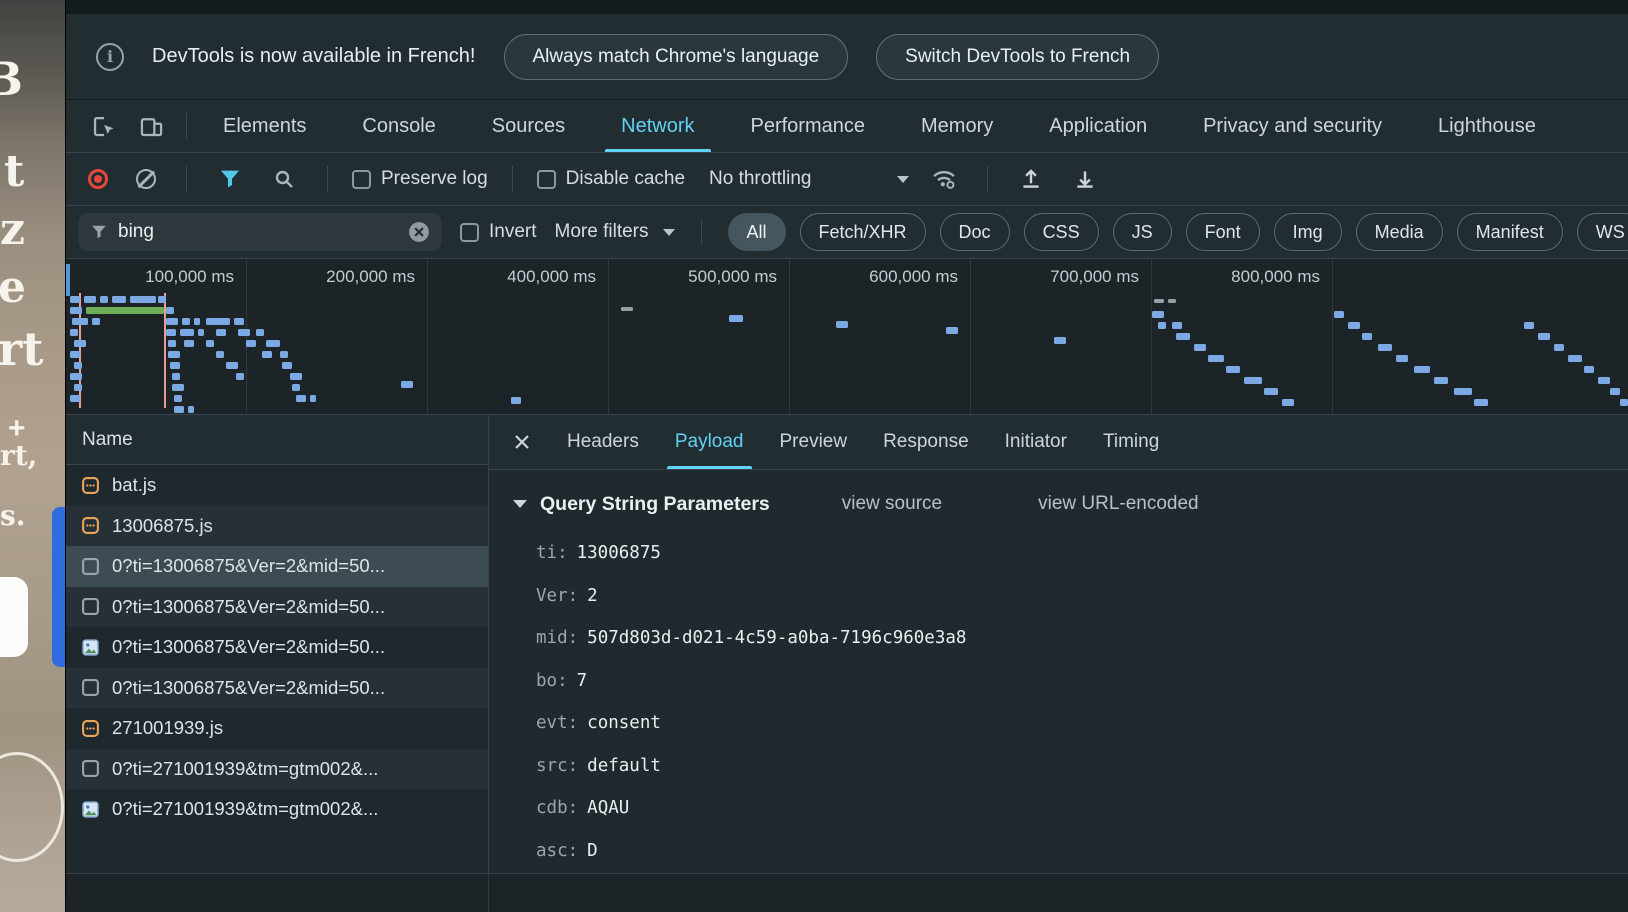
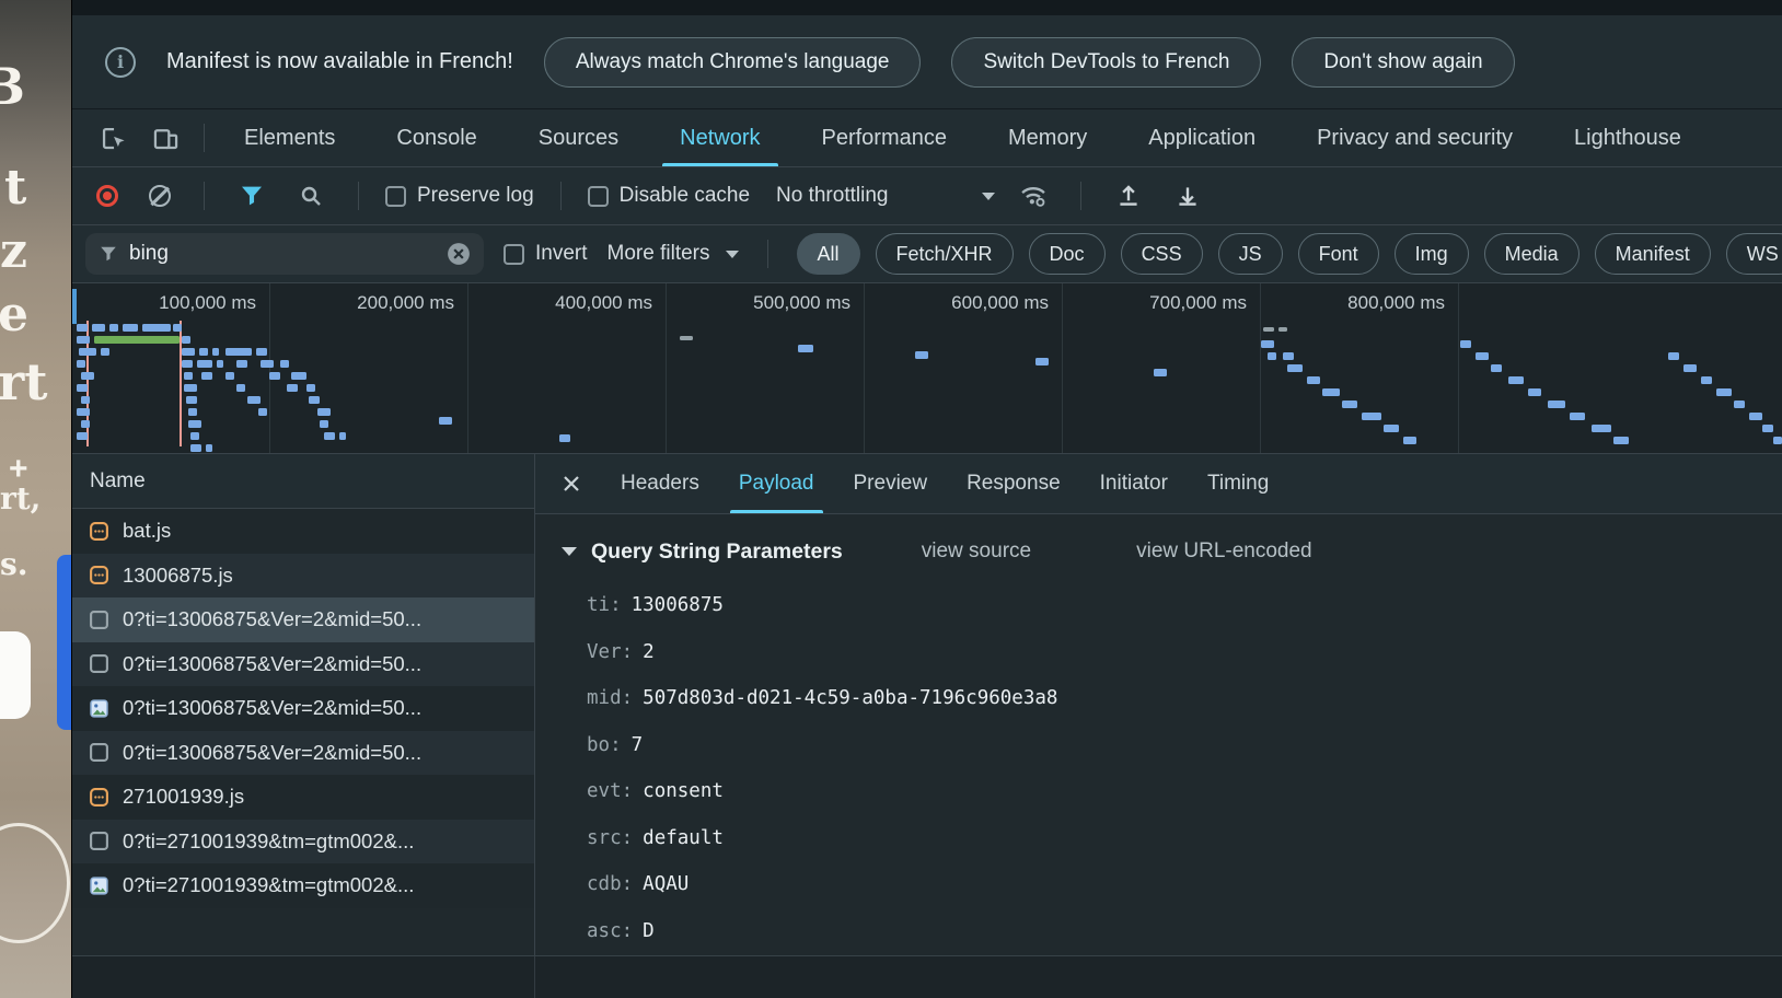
  B
  t
  z
  e
  rt
  +
  rt,
  s.
- DevTools is now available in French!
+ Manifest is now available in French!
  Always match Chrome's language
  Switch DevTools to French
+ Don't show again
  Elements
  Console
  Sources
  Network
  Performance
  Memory
  Application
  Privacy and security
  Lighthouse
  Preserve log
  Disable cache
  No throttling
  bing
  Invert
  More filters
  All
  Fetch/XHR
  Doc
  CSS
  JS
  Font
  Img
  Media
  Manifest
  WS
  100,000 ms
  200,000 ms
  400,000 ms
  500,000 ms
  600,000 ms
  700,000 ms
  800,000 ms
  Name
  bat.js
  13006875.js
  0?ti=13006875&Ver=2&mid=50...
  0?ti=13006875&Ver=2&mid=50...
  0?ti=13006875&Ver=2&mid=50...
  0?ti=13006875&Ver=2&mid=50...
  271001939.js
  0?ti=271001939&tm=gtm002&...
  0?ti=271001939&tm=gtm002&...
  Headers
  Payload
  Preview
  Response
  Initiator
  Timing
  Query String Parameters
  view source
  view URL-encoded
  ti:
  13006875
  Ver:
  2
  mid:
  507d803d-d021-4c59-a0ba-7196c960e3a8
  bo:
  7
  evt:
  consent
  src:
  default
  cdb:
  AQAU
  asc:
  D
